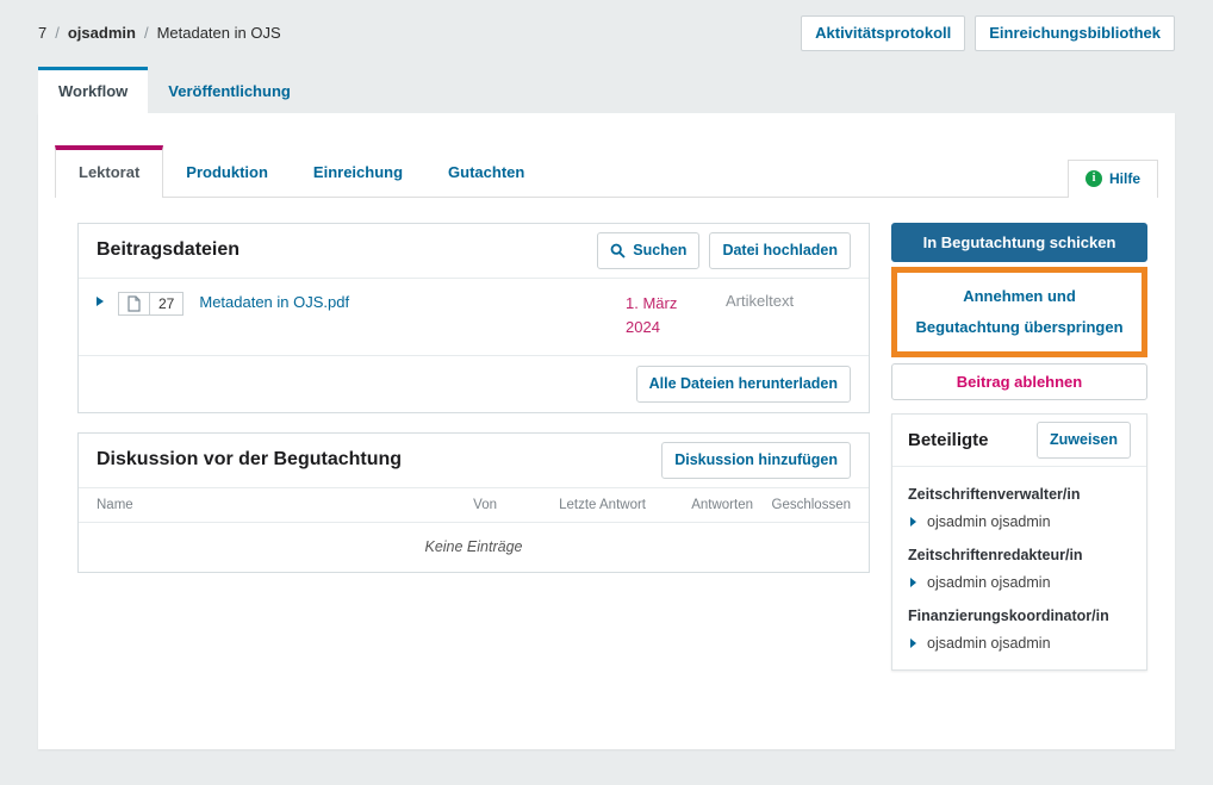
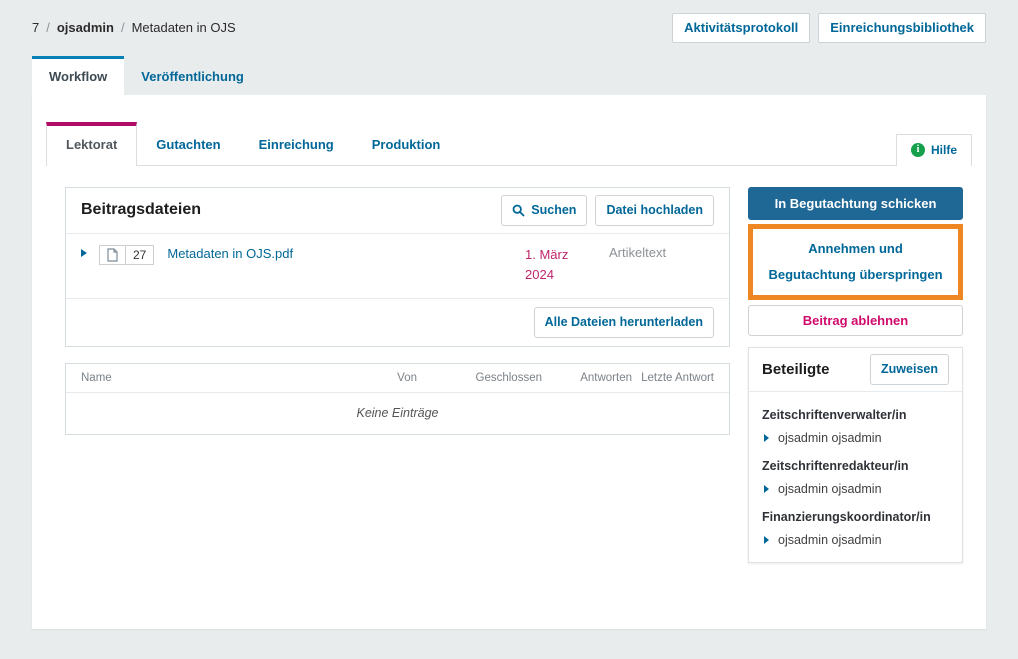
  7 / ojsadmin / Metadaten in OJS
  Aktivitätsprotokoll
  Einreichungsbibliothek
  Workflow
  Veröffentlichung
  Lektorat
- Produktion
+ Gutachten
  Einreichung
- Gutachten
+ Produktion
  i
  Hilfe
  Beitragsdateien
  Suchen
  Datei hochladen
  27
  Metadaten in OJS.pdf
  1. März 2024
  Artikeltext
  Alle Dateien herunterladen
- Diskussion vor der Begutachtung
- Diskussion hinzufügen
  Name
  Von
- Letzte Antwort
+ Geschlossen
  Antworten
- Geschlossen
+ Letzte Antwort
  Keine Einträge
  In Begutachtung schicken
  Annehmen und Begutachtung überspringen
  Beitrag ablehnen
  Beteiligte
  Zuweisen
  Zeitschriftenverwalter/in
  ojsadmin ojsadmin
  Zeitschriftenredakteur/in
  ojsadmin ojsadmin
  Finanzierungskoordinator/in
  ojsadmin ojsadmin
